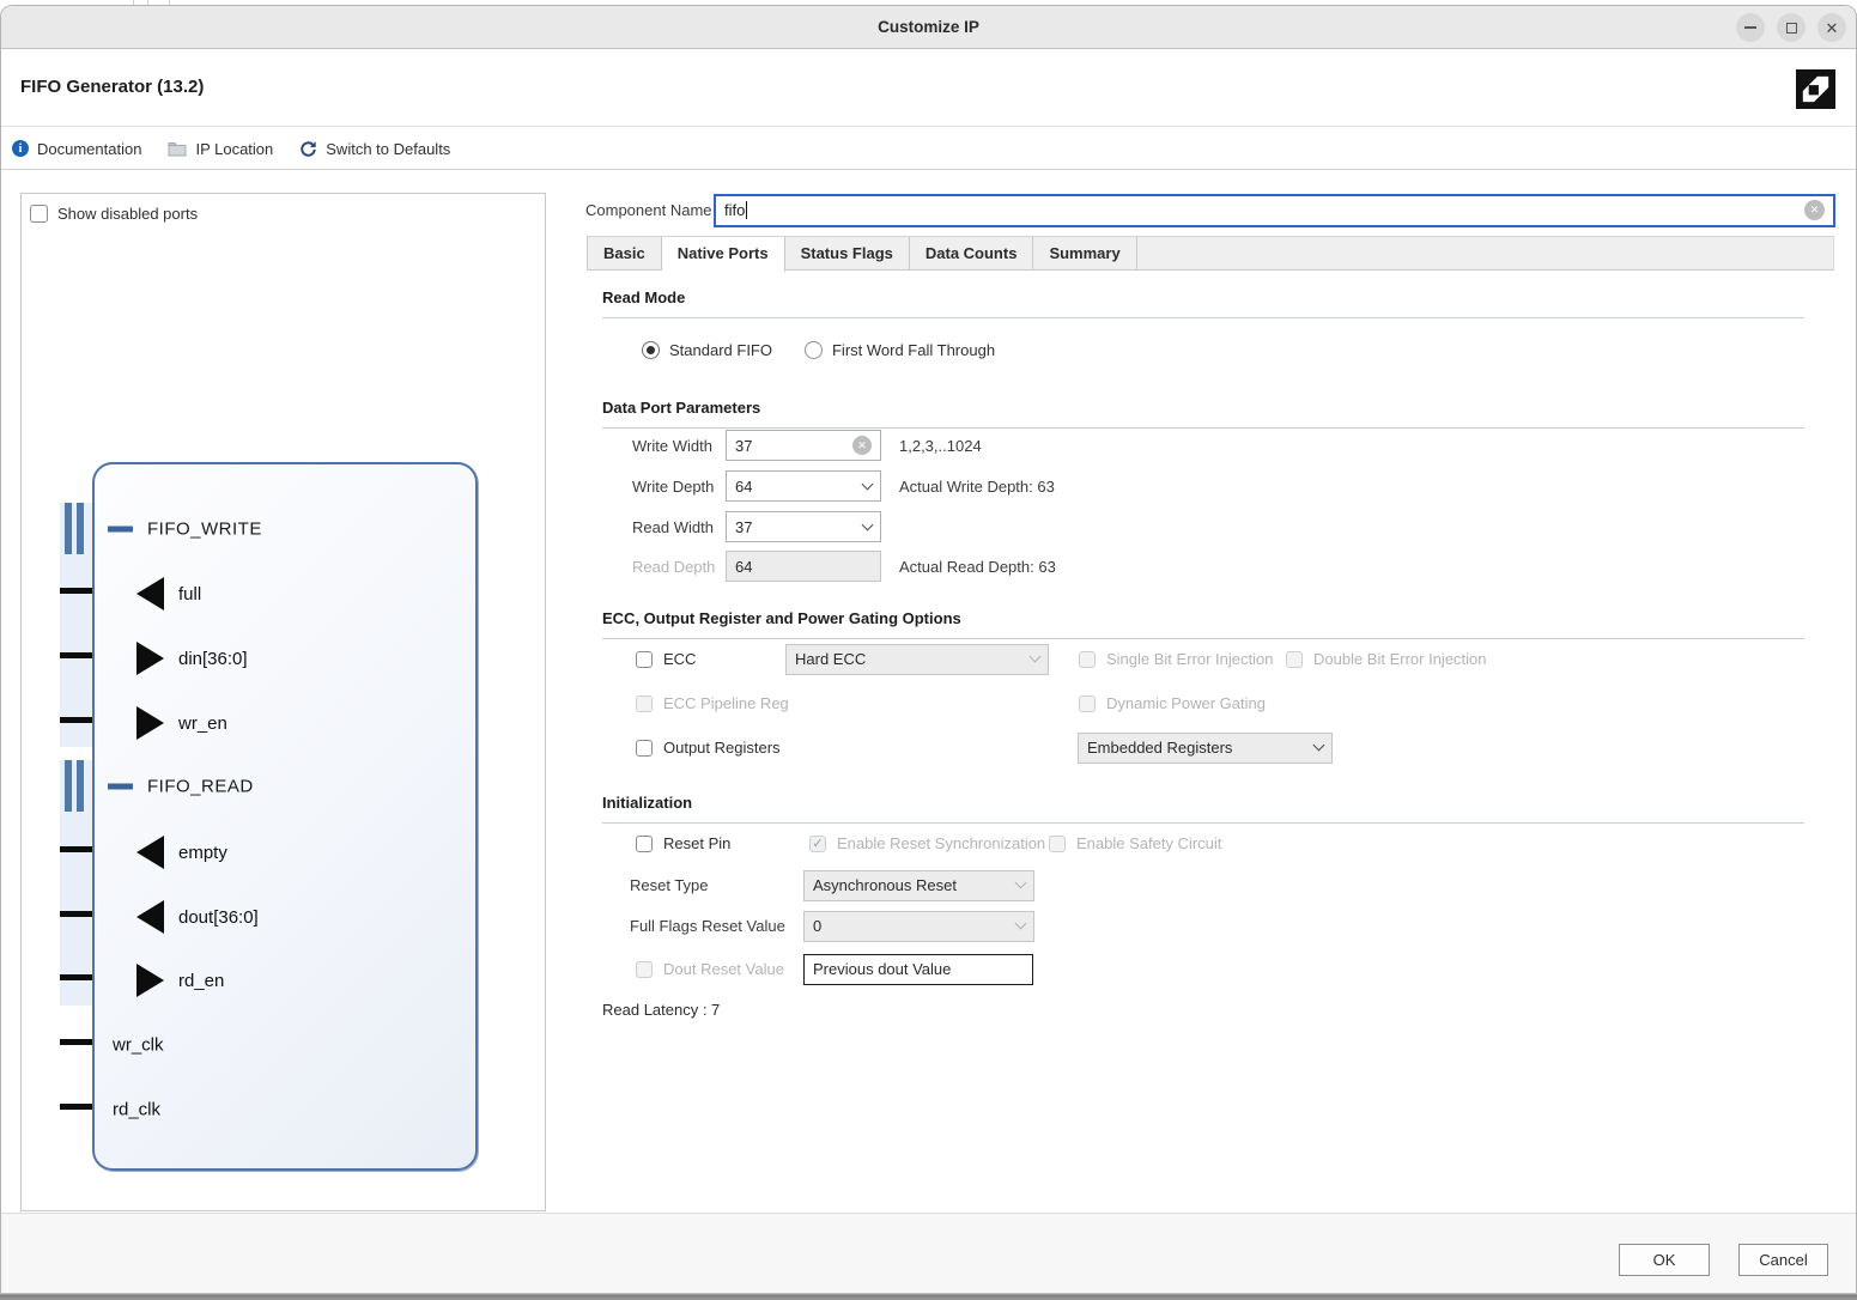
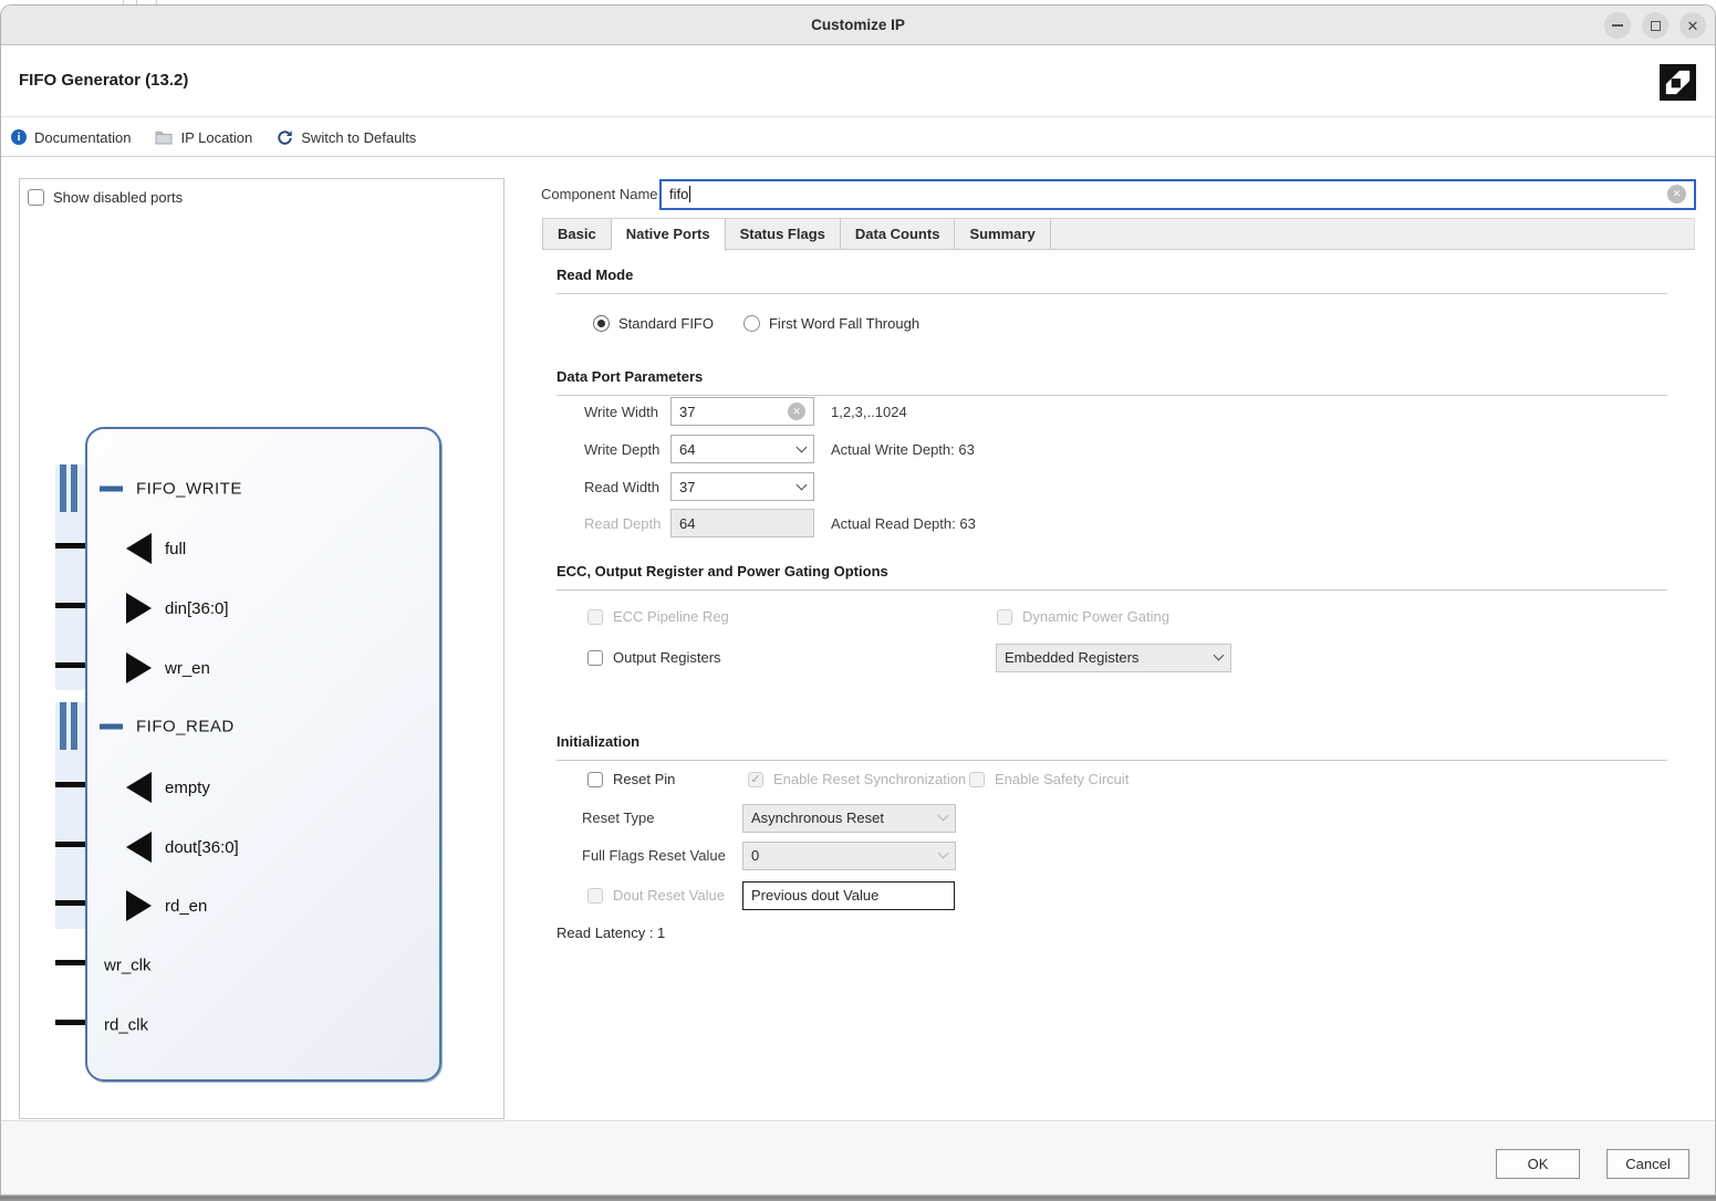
  Customize IP
  ✕
  FIFO Generator (13.2)
  i
  Documentation
  IP Location
  Switch to Defaults
  Show disabled ports
  FIFO_WRITE
  full
  din[36:0]
  wr_en
  FIFO_READ
  empty
  dout[36:0]
  rd_en
  wr_clk
  rd_clk
  Component Name
  fifo
  ✕
  Basic
  Native Ports
  Status Flags
  Data Counts
  Summary
  Read Mode
  Standard FIFO
  First Word Fall Through
  Data Port Parameters
  Write Width
  37
  ✕
  1,2,3,..1024
  Write Depth
  64
  Actual Write Depth: 63
  Read Width
  37
  Read Depth
  64
  Actual Read Depth: 63
  ECC, Output Register and Power Gating Options
- ECC
- Hard ECC
- Single Bit Error Injection
- Double Bit Error Injection
  ECC Pipeline Reg
  Dynamic Power Gating
  Output Registers
  Embedded Registers
  Initialization
  Reset Pin
  ✓
  Enable Reset Synchronization
  Enable Safety Circuit
  Reset Type
  Asynchronous Reset
  Full Flags Reset Value
  0
  Dout Reset Value
  Previous dout Value
- Read Latency : 7
+ Read Latency : 1
  OK
  Cancel
